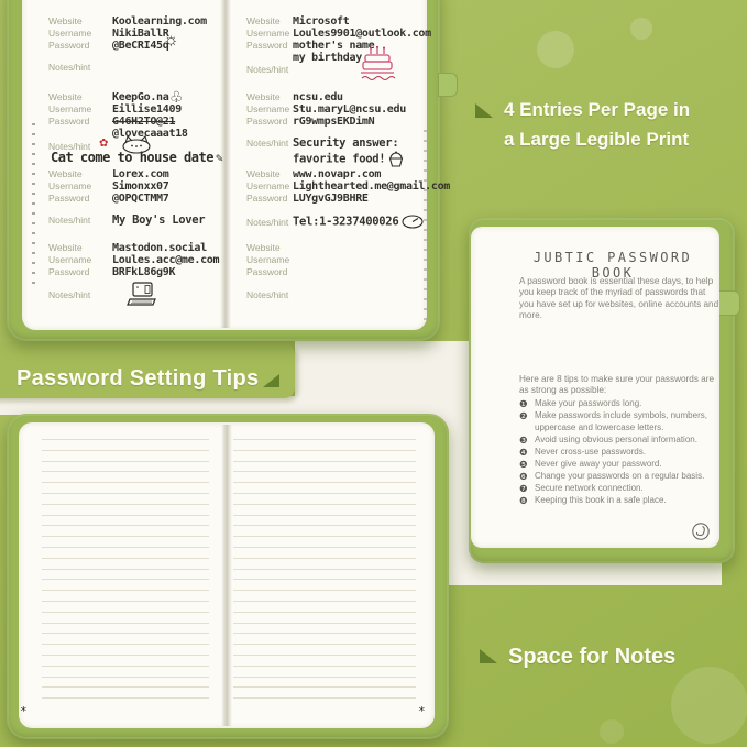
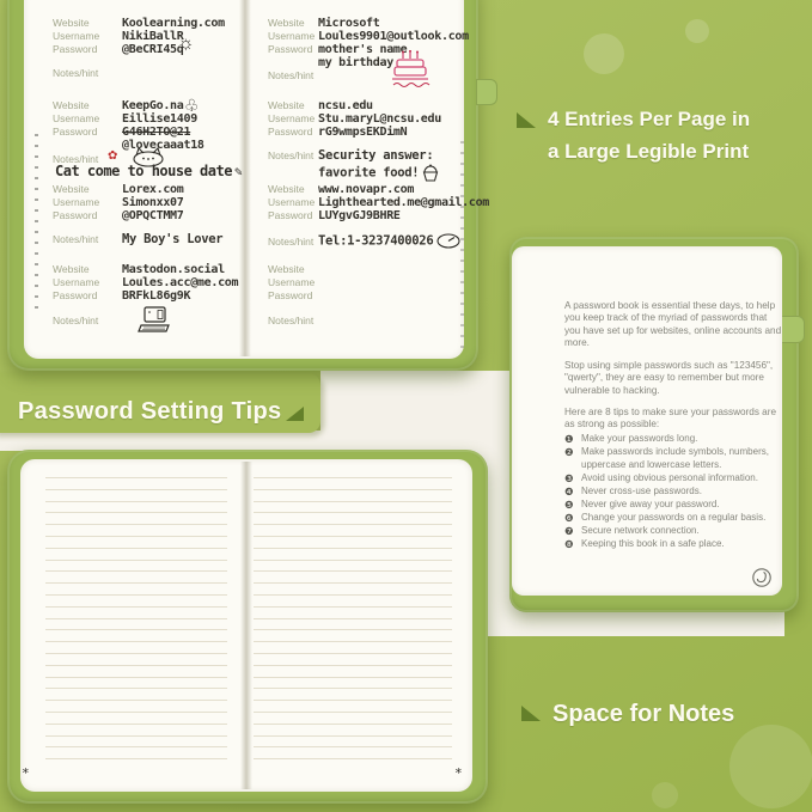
- JUBTIC PASSWORD BOOK
  A password book is essential these days, to help you keep track of the myriad of passwords that you have set up for websites, online accounts and more.
+ Stop using simple passwords such as "123456", "qwerty", they are easy to remember but more vulnerable to hacking.
  Here are 8 tips to make sure your passwords are as strong as possible:
  ❶
  Make your passwords long.
  ❷
  Make passwords include symbols, numbers, uppercase and lowercase letters.
  ❸
  Avoid using obvious personal information.
  ❹
  Never cross-use passwords.
  ❺
  Never give away your password.
  ❻
  Change your passwords on a regular basis.
  ❼
  Secure network connection.
  ❽
  Keeping this book in a safe place.
  Password Setting Tips
  *
  *
  Website
  Koolearning.com
  Username
  NikiBallR
  Password
  @BeCRI45q
  Notes/hint
  ☼
  Website
  KeepGo.na
  Username
  Eillise1409
  Password
  G46H2TO@21
  @lovecaaat18
  Notes/hint
  ♧
  ✿
  Cat come to house date ✎
  Website
  Lorex.com
  Username
  Simonxx07
  Password
  @OPQCTMM7
  Notes/hint
  My Boy's Lover
  Website
  Mastodon.social
  Username
  Loules.acc@me.com
  Password
  BRFkL86g9K
  Notes/hint
  Website
  Microsoft
  Username
  Loules9901@outlook.com
  Password
  mother's name
  my birthday
  Notes/hint
  Website
  ncsu.edu
  Username
  Stu.maryL@ncsu.edu
  Password
  rG9wmpsEKDimN
  Notes/hint
  Security answer:
  favorite food!
  Website
  www.novapr.com
  Username
  Lighthearted.me@gmail.com
  Password
  LUYgvGJ9BHRE
  Notes/hint
  Tel:1-3237400026
  Website
  Username
  Password
  Notes/hint
  4 Entries Per Page in
  a Large Legible Print
  Space for Notes
